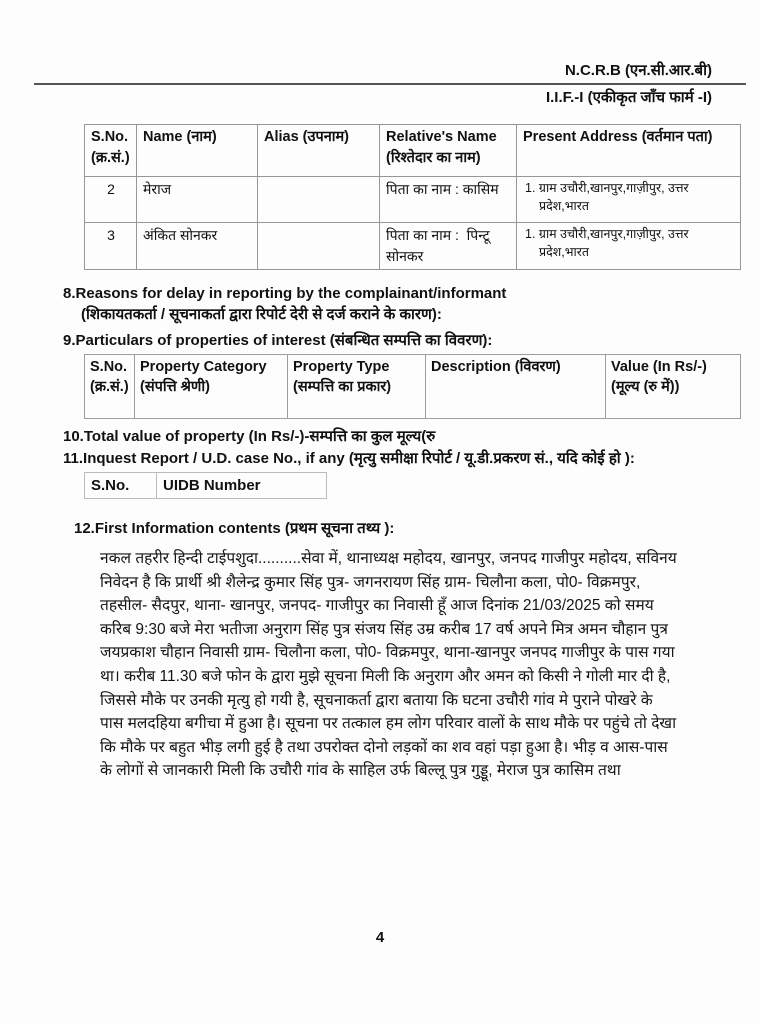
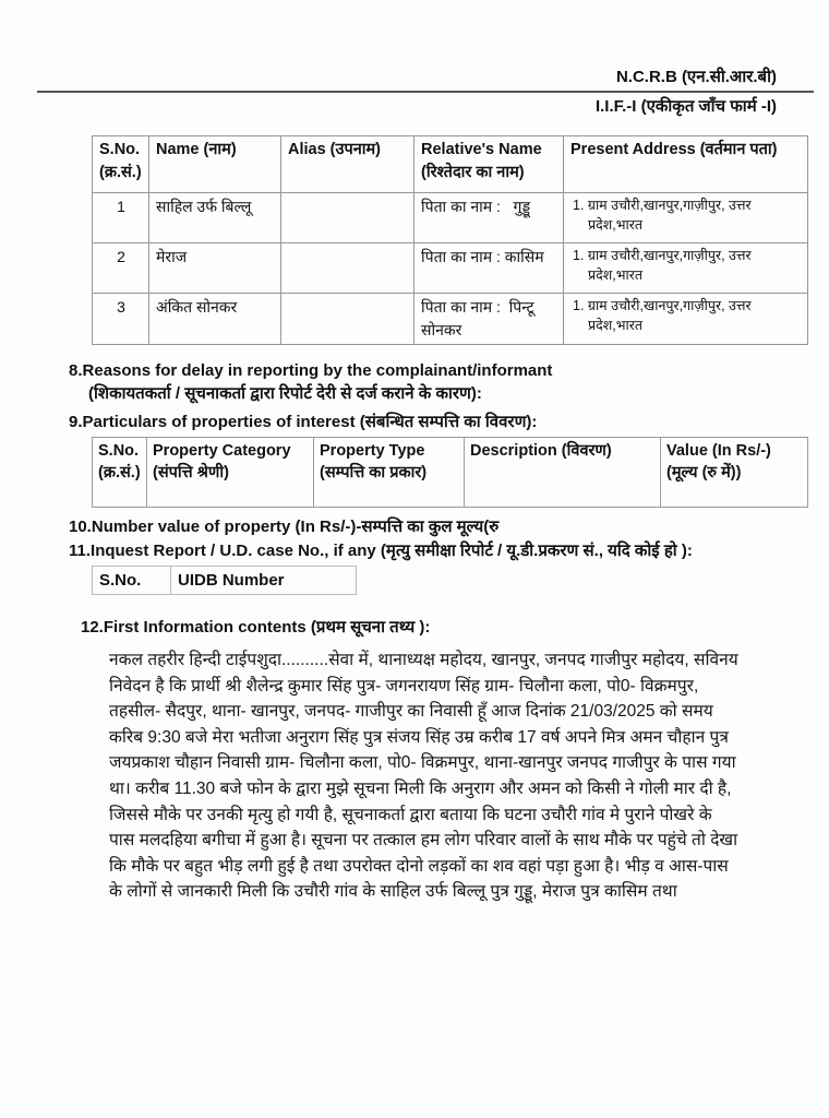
  N.C.R.B (एन.सी.आर.बी)
  I.I.F.-I (एकीकृत जाँच फार्म -I)
  S.No. (क्र.सं.)	Name (नाम)	Alias (उपनाम)	Relative's Name (रिश्तेदार का नाम)	Present Address (वर्तमान पता)
+ 1	साहिल उर्फ बिल्लू		पिता का नाम : गुड्डू	1. ग्राम उचौरी,खानपुर,गाज़ीपुर, उत्तर प्रदेश,भारत
  2	मेराज		पिता का नाम : कासिम	1. ग्राम उचौरी,खानपुर,गाज़ीपुर, उत्तर प्रदेश,भारत
  3	अंकित सोनकर		पिता का नाम : पिन्टू सोनकर	1. ग्राम उचौरी,खानपुर,गाज़ीपुर, उत्तर प्रदेश,भारत
  8.Reasons for delay in reporting by the complainant/informant
  (शिकायतकर्ता / सूचनाकर्ता द्वारा रिपोर्ट देरी से दर्ज कराने के कारण):
  9.Particulars of properties of interest (संबन्धित सम्पत्ति का विवरण):
  S.No. (क्र.सं.)	Property Category (संपत्ति श्रेणी)	Property Type (सम्पत्ति का प्रकार)	Description (विवरण)	Value (In Rs/-) (मूल्य (रु में))
- 10.Total value of property (In Rs/-)-सम्पत्ति का कुल मूल्य(रु
+ 10.Number value of property (In Rs/-)-सम्पत्ति का कुल मूल्य(रु
  11.Inquest Report / U.D. case No., if any (मृत्यु समीक्षा रिपोर्ट / यू.डी.प्रकरण सं., यदि कोई हो ):
  S.No.	UIDB Number
  12.First Information contents (प्रथम सूचना तथ्य ):
  नकल तहरीर हिन्दी टाईपशुदा..........सेवा में, थानाध्यक्ष महोदय, खानपुर, जनपद गाजीपुर महोदय, सविनय निवेदन है कि प्रार्थी श्री शैलेन्द्र कुमार सिंह पुत्र- जगनरायण सिंह ग्राम- चिलौना कला, पो0- विक्रमपुर, तहसील- सैदपुर, थाना- खानपुर, जनपद- गाजीपुर का निवासी हूँ आज दिनांक 21/03/2025 को समय करिब 9:30 बजे मेरा भतीजा अनुराग सिंह पुत्र संजय सिंह उम्र करीब 17 वर्ष अपने मित्र अमन चौहान पुत्र जयप्रकाश चौहान निवासी ग्राम- चिलौना कला, पो0- विक्रमपुर, थाना-खानपुर जनपद गाजीपुर के पास गया था। करीब 11.30 बजे फोन के द्वारा मुझे सूचना मिली कि अनुराग और अमन को किसी ने गोली मार दी है, जिससे मौके पर उनकी मृत्यु हो गयी है, सूचनाकर्ता द्वारा बताया कि घटना उचौरी गांव मे पुराने पोखरे के पास मलदहिया बगीचा में हुआ है। सूचना पर तत्काल हम लोग परिवार वालों के साथ मौके पर पहुंचे तो देखा कि मौके पर बहुत भीड़ लगी हुई है तथा उपरोक्त दोनो लड़कों का शव वहां पड़ा हुआ है। भीड़ व आस-पास के लोगों से जानकारी मिली कि उचौरी गांव के साहिल उर्फ बिल्लू पुत्र गुड्डू, मेराज पुत्र कासिम तथा
- 4
